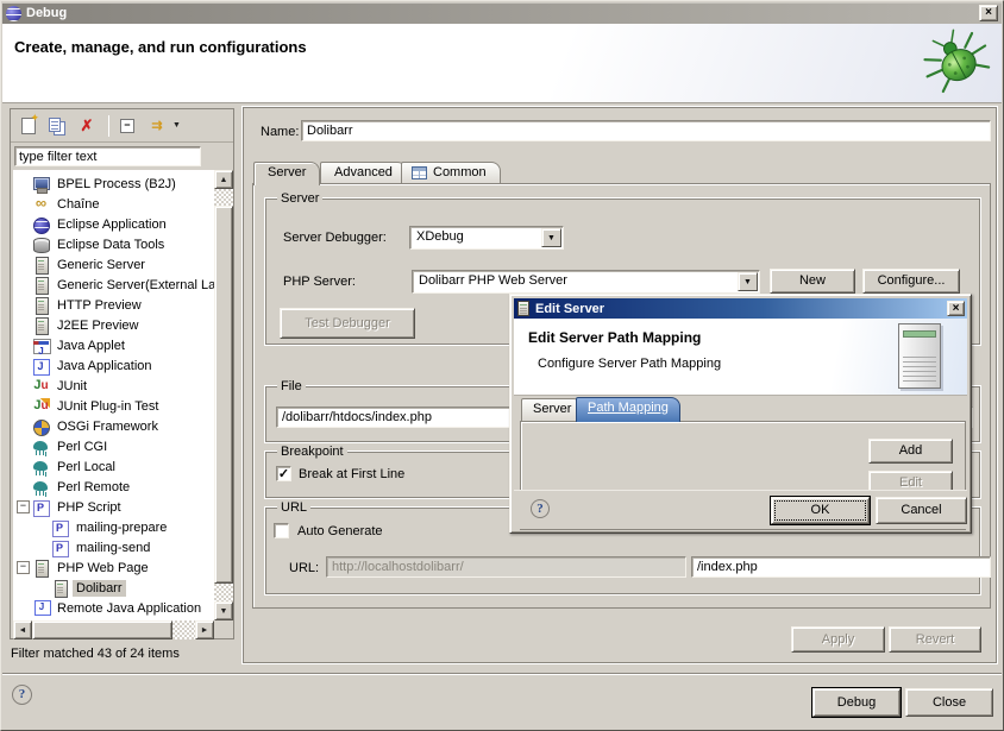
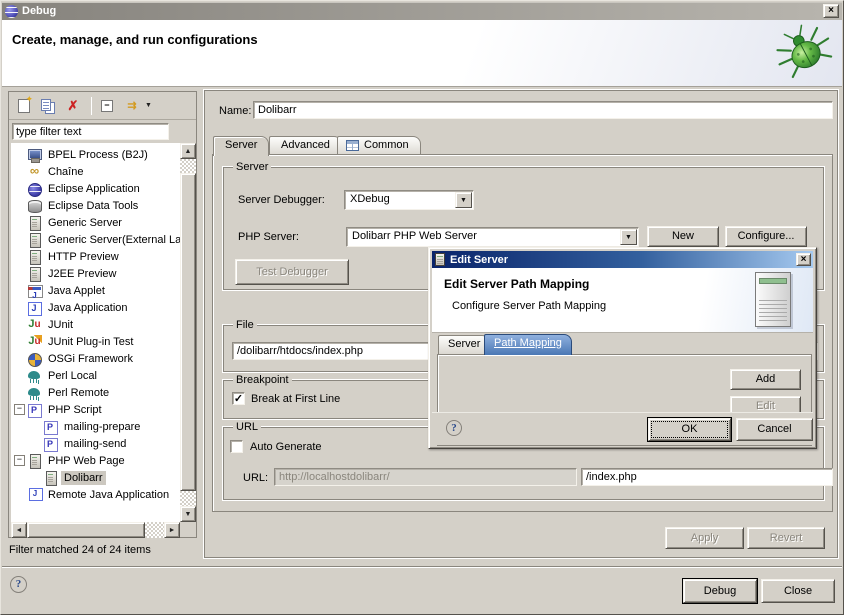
  Debug
  ×
  Create, manage, and run configurations
  ✗
  −
  ⇉
  type filter text
  BPEL Process (B2J)
  Chaîne
  Eclipse Application
  Eclipse Data Tools
  Generic Server
  Generic Server(External La
  HTTP Preview
  J2EE Preview
  Java Applet
  Java Application
  JUnit
  JUnit Plug-in Test
  OSGi Framework
- Perl CGI
  Perl Local
  Perl Remote
  PHP Script
  mailing-prepare
  mailing-send
  PHP Web Page
  Dolibarr
  Remote Java Application
- Filter matched 43 of 24 items
+ Filter matched 24 of 24 items
  Name:
  Dolibarr
  Server
  Advanced
  Common
  Server
  Server Debugger:
  XDebug
  PHP Server:
  Dolibarr PHP Web Server
  New
  Configure...
  Test Debugger
  File
  /dolibarr/htdocs/index.php
  Breakpoint
  ✓
  Break at First Line
  URL
  Auto Generate
  URL:
  http://localhostdolibarr/
  /index.php
  Apply
  Revert
  Edit Server
  ×
  Edit Server Path Mapping
  Configure Server Path Mapping
  Server
  Path Mapping
  Add
  Edit
  ?
  OK
  Cancel
  ?
  Debug
  Close
